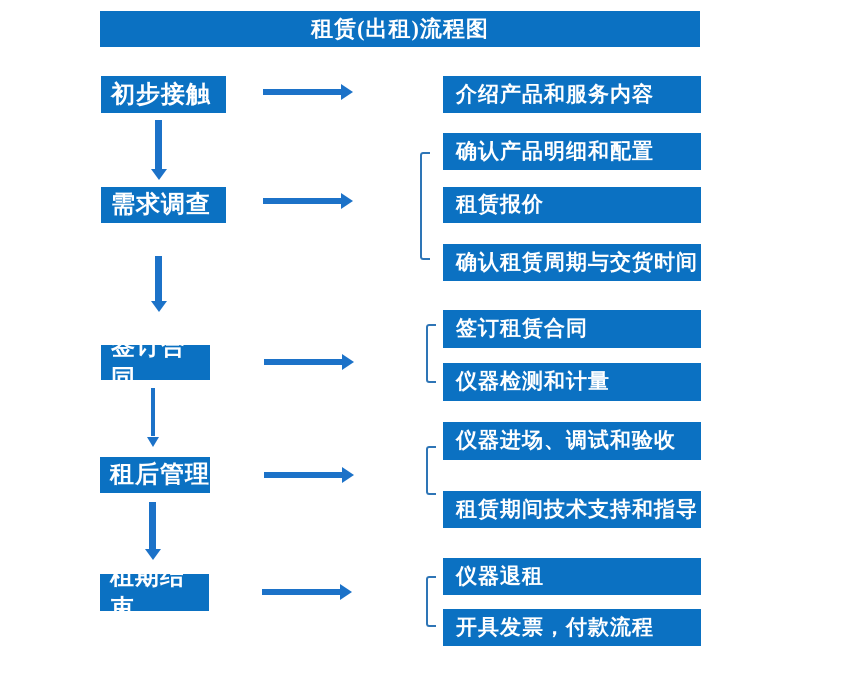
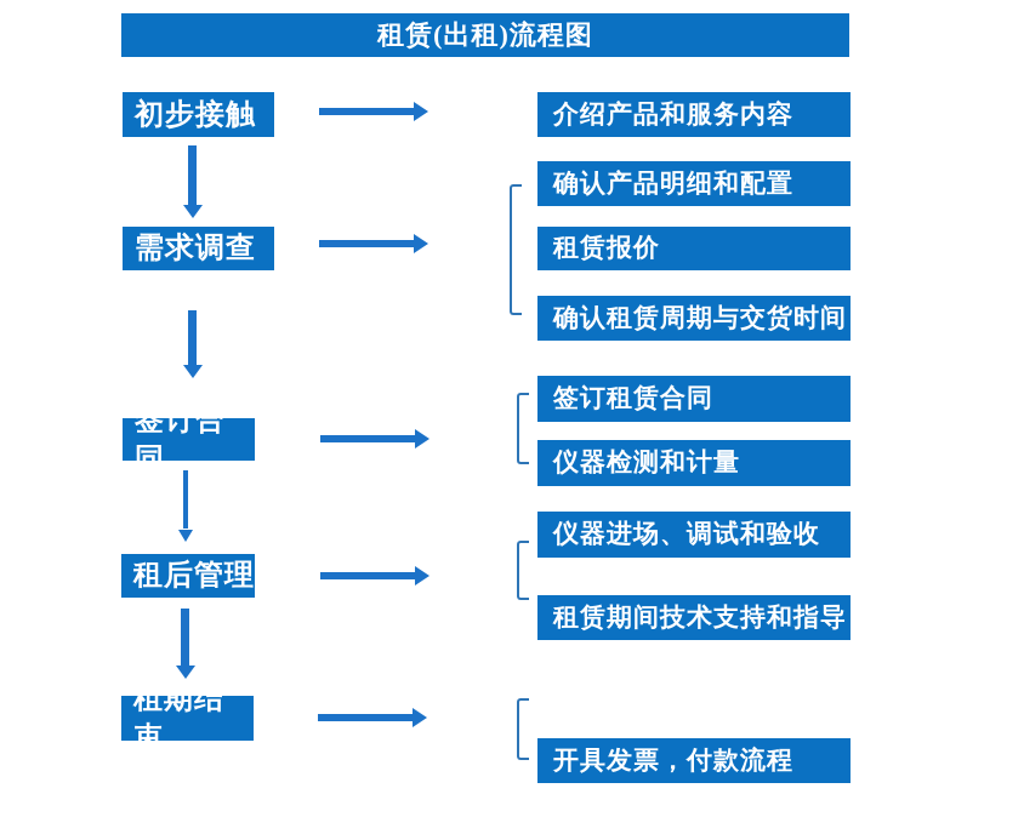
  租赁(出租)流程图
  初步接触
  需求调查
  签订合同
  租后管理
  租期结束
  介绍产品和服务内容
  确认产品明细和配置
  租赁报价
  确认租赁周期与交货时间
  签订租赁合同
  仪器检测和计量
  仪器进场、调试和验收
  租赁期间技术支持和指导
- 仪器退租
  开具发票，付款流程
